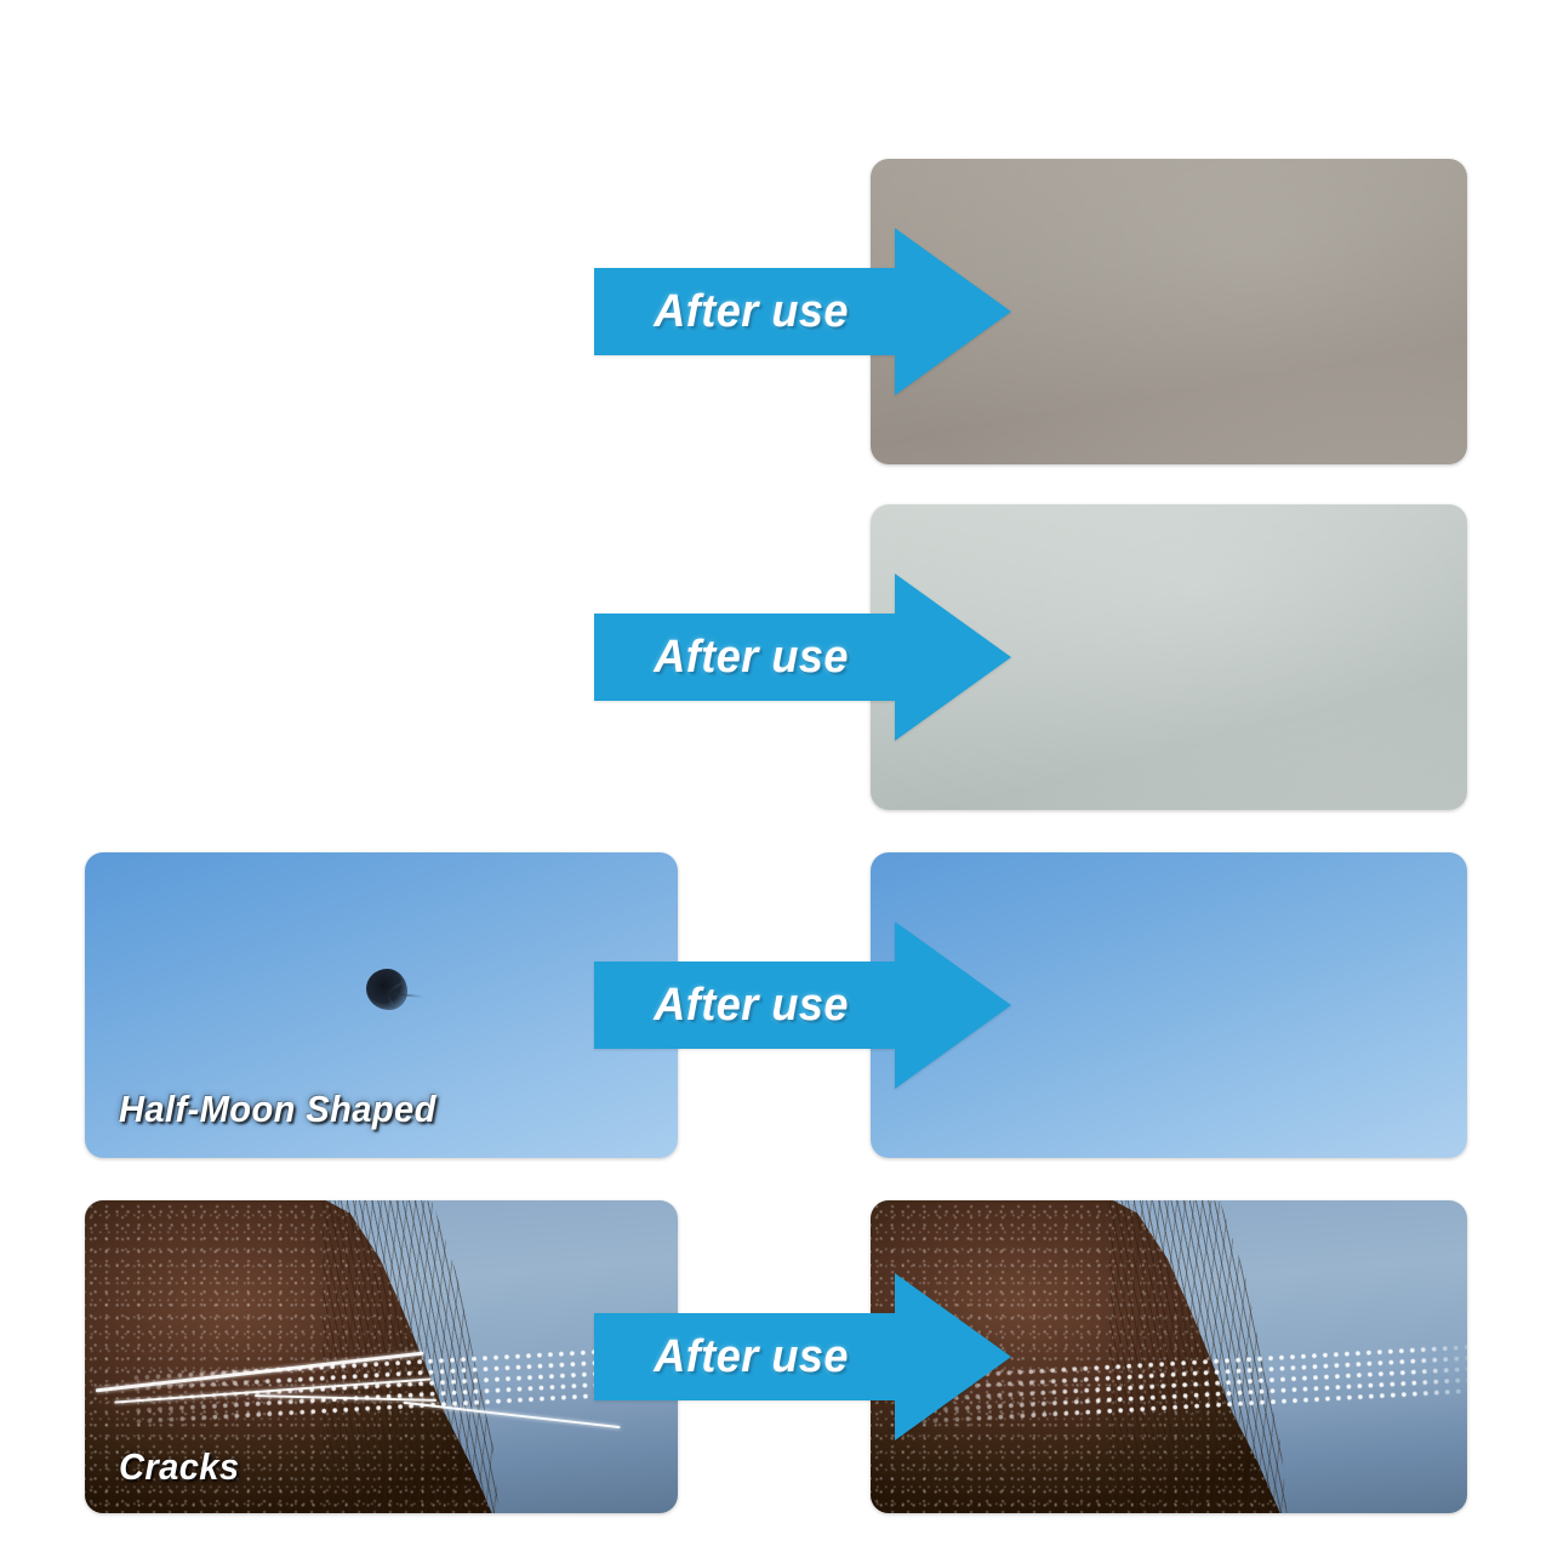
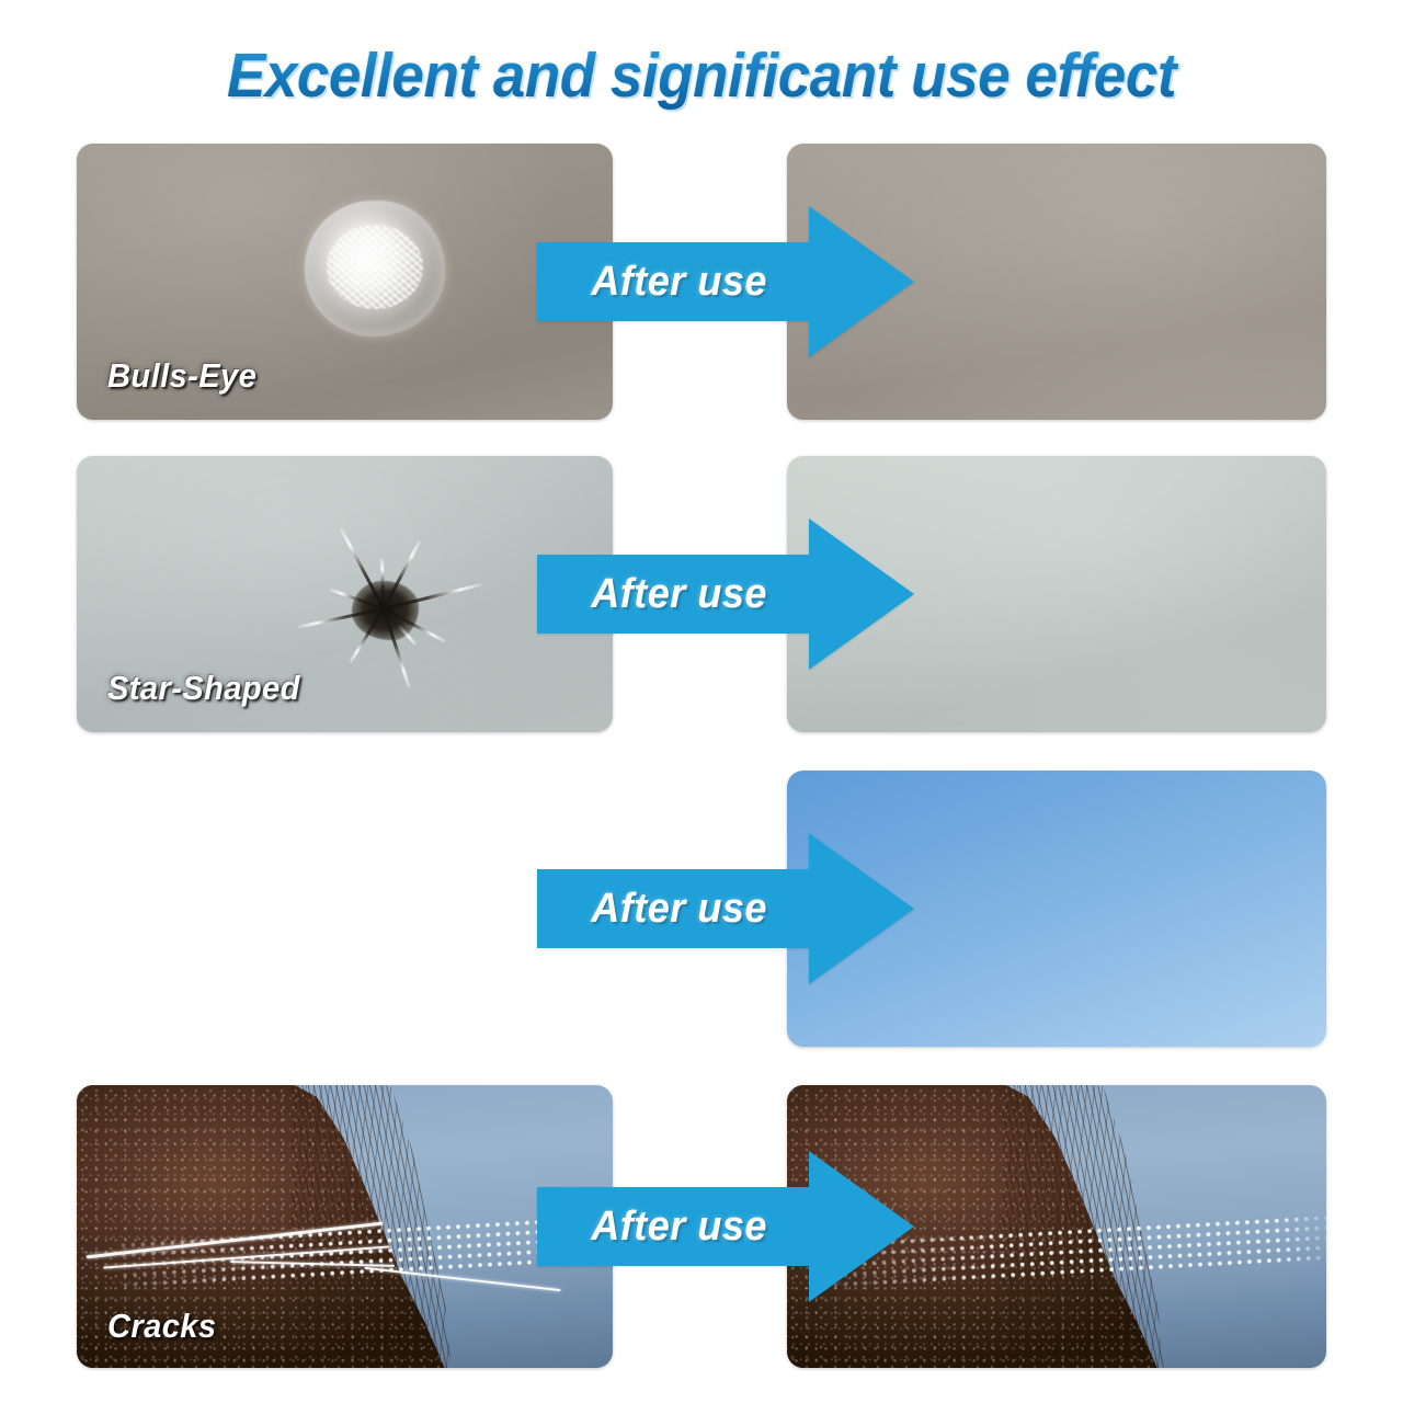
+ Excellent and significant use effect
+ Bulls-Eye
  After use
+ Star-Shaped
  After use
- Half-Moon Shaped
  After use
  Cracks
  After use
